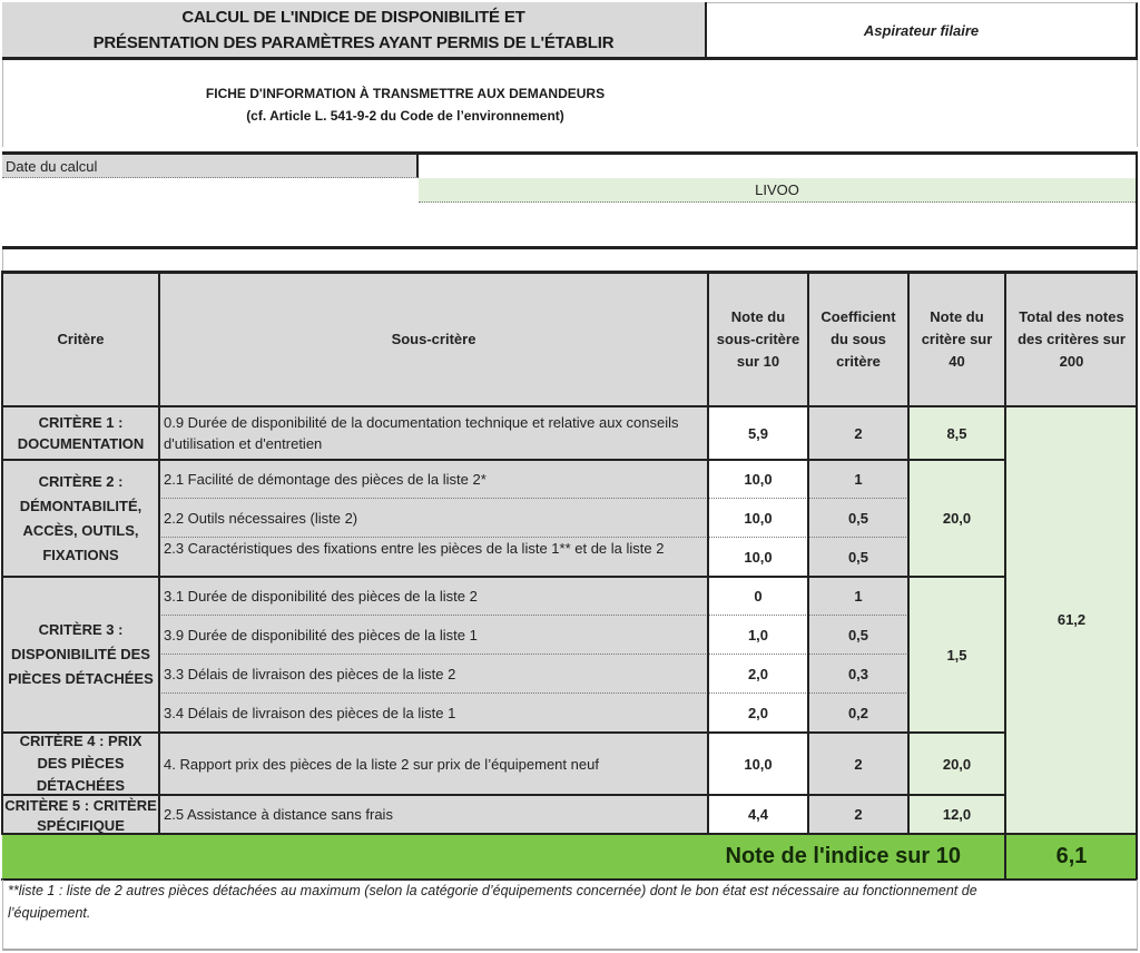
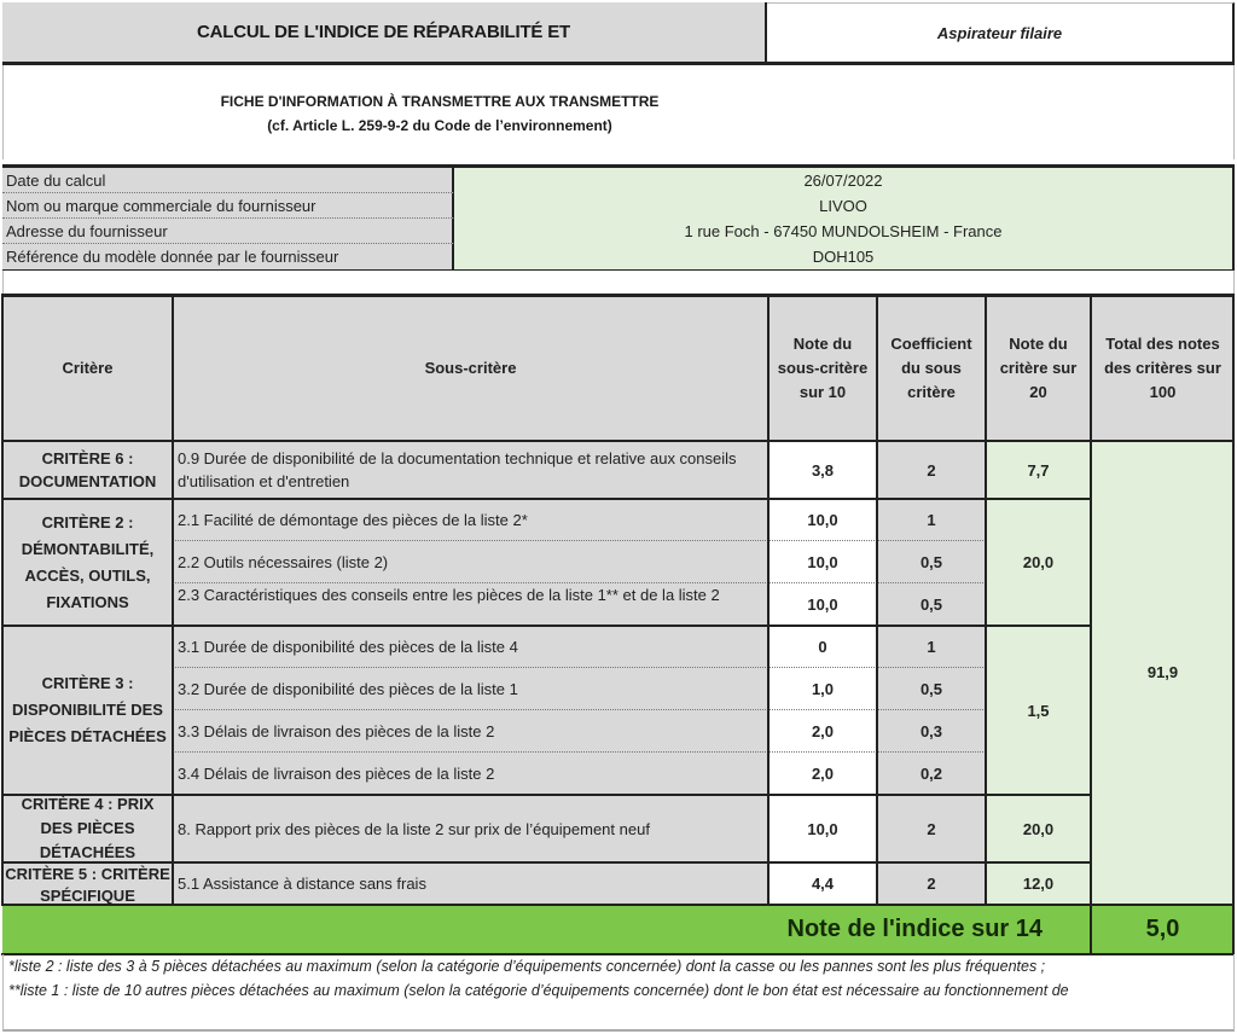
- CALCUL DE L'INDICE DE DISPONIBILITÉ ET
+ CALCUL DE L'INDICE DE RÉPARABILITÉ ET
- PRÉSENTATION DES PARAMÈTRES AYANT PERMIS DE L'ÉTABLIR
  Aspirateur filaire
- FICHE D'INFORMATION À TRANSMETTRE AUX DEMANDEURS
+ FICHE D'INFORMATION À TRANSMETTRE AUX TRANSMETTRE
- (cf. Article L. 541-9-2 du Code de l’environnement)
+ (cf. Article L. 259-9-2 du Code de l’environnement)
  Date du calcul
+ 26/07/2022
+ Nom ou marque commerciale du fournisseur
  LIVOO
+ Adresse du fournisseur
+ 1 rue Foch - 67450 MUNDOLSHEIM - France
+ Référence du modèle donnée par le fournisseur
+ DOH105
  Critère
  Sous-critère
  Note du sous-critère sur 10
  Coefficient du sous critère
- Note du critère sur 40
+ Note du critère sur 20
- Total des notes des critères sur 200
+ Total des notes des critères sur 100
- CRITÈRE 1 : DOCUMENTATION
+ CRITÈRE 6 : DOCUMENTATION
  0.9 Durée de disponibilité de la documentation technique et relative aux conseils d'utilisation et d'entretien
- 5,9
+ 3,8
  2
- 8,5
+ 7,7
  CRITÈRE 2 : DÉMONTABILITÉ, ACCÈS, OUTILS, FIXATIONS
  2.1 Facilité de démontage des pièces de la liste 2*
  2.2 Outils nécessaires (liste 2)
- 2.3 Caractéristiques des fixations entre les pièces de la liste 1** et de la liste 2
+ 2.3 Caractéristiques des conseils entre les pièces de la liste 1** et de la liste 2
  10,0
  10,0
  10,0
  1
  0,5
  0,5
  20,0
  CRITÈRE 3 : DISPONIBILITÉ DES PIÈCES DÉTACHÉES
- 3.1 Durée de disponibilité des pièces de la liste 2
+ 3.1 Durée de disponibilité des pièces de la liste 4
- 3.9 Durée de disponibilité des pièces de la liste 1
+ 3.2 Durée de disponibilité des pièces de la liste 1
  3.3 Délais de livraison des pièces de la liste 2
- 3.4 Délais de livraison des pièces de la liste 1
+ 3.4 Délais de livraison des pièces de la liste 2
  0
  1,0
  2,0
  2,0
  1
  0,5
  0,3
  0,2
  1,5
  CRITÈRE 4 : PRIX DES PIÈCES DÉTACHÉES
- 4. Rapport prix des pièces de la liste 2 sur prix de l’équipement neuf
+ 8. Rapport prix des pièces de la liste 2 sur prix de l’équipement neuf
  10,0
  2
  20,0
  CRITÈRE 5 : CRITÈRE SPÉCIFIQUE
- 2.5 Assistance à distance sans frais
+ 5.1 Assistance à distance sans frais
  4,4
  2
  12,0
- 61,2
+ 91,9
- Note de l'indice sur 10
+ Note de l'indice sur 14
- 6,1
+ 5,0
+ *liste 2 : liste des 3 à 5 pièces détachées au maximum (selon la catégorie d’équipements concernée) dont la casse ou les pannes sont les plus fréquentes ;
- **liste 1 : liste de 2 autres pièces détachées au maximum (selon la catégorie d’équipements concernée) dont le bon état est nécessaire au fonctionnement de
+ **liste 1 : liste de 10 autres pièces détachées au maximum (selon la catégorie d’équipements concernée) dont le bon état est nécessaire au fonctionnement de
- l’équipement.
